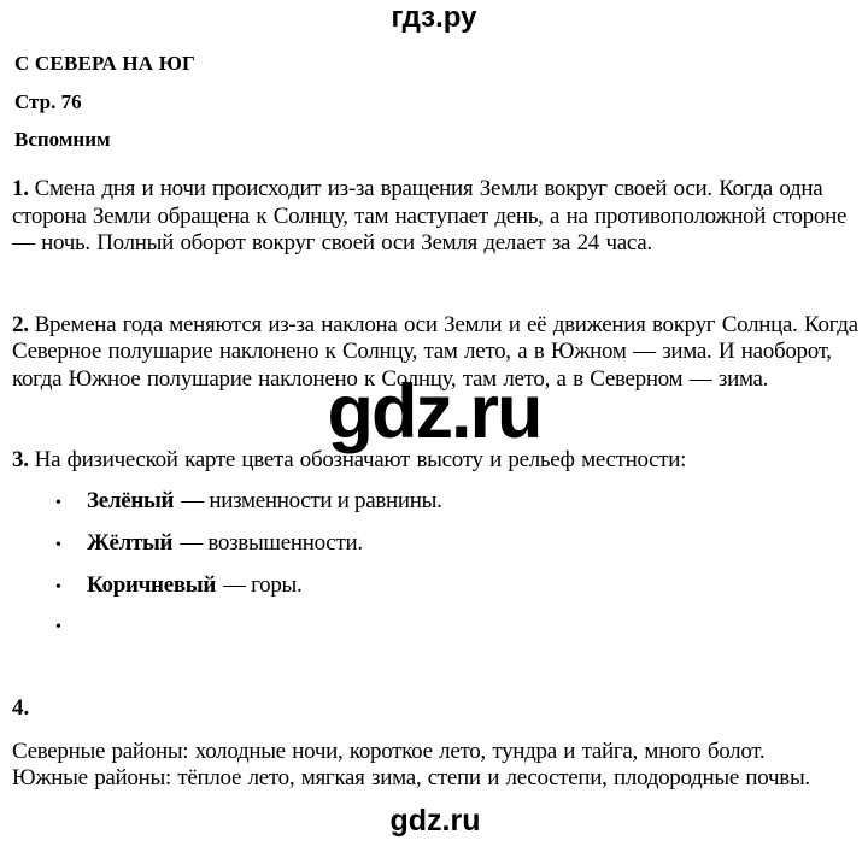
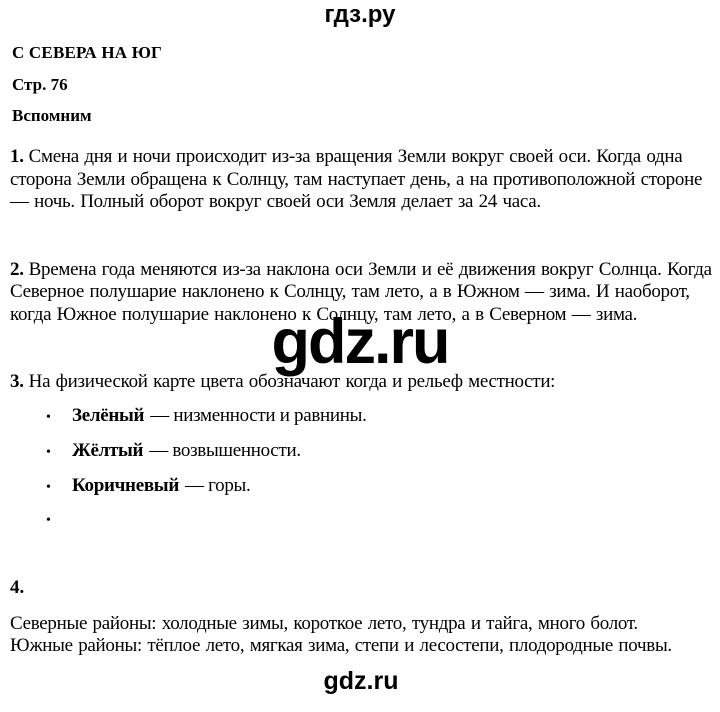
  гдз.ру
  С СЕВЕРА НА ЮГ
  Стр. 76
  Вспомним
  1. Смена дня и ночи происходит из-за вращения Земли вокруг своей оси. Когда одна сторона Земли обращена к Солнцу, там наступает день, а на противоположной стороне — ночь. Полный оборот вокруг своей оси Земля делает за 24 часа.
  2. Времена года меняются из-за наклона оси Земли и её движения вокруг Солнца. Когда Северное полушарие наклонено к Солнцу, там лето, а в Южном — зима. И наоборот, когда Южное полушарие наклонено к Солнцу, там лето, а в Северном — зима.
- 3. На физической карте цвета обозначают высоту и рельеф местности:
+ 3. На физической карте цвета обозначают когда и рельеф местности:
  •
  Зелёный — низменности и равнины.
  •
  Жёлтый — возвышенности.
  •
  Коричневый — горы.
  •
  4.
- Северные районы: холодные ночи, короткое лето, тундра и тайга, много болот.
+ Северные районы: холодные зимы, короткое лето, тундра и тайга, много болот.
  Южные районы: тёплое лето, мягкая зима, степи и лесостепи, плодородные почвы.
  gdz.ru
  gdz.ru
